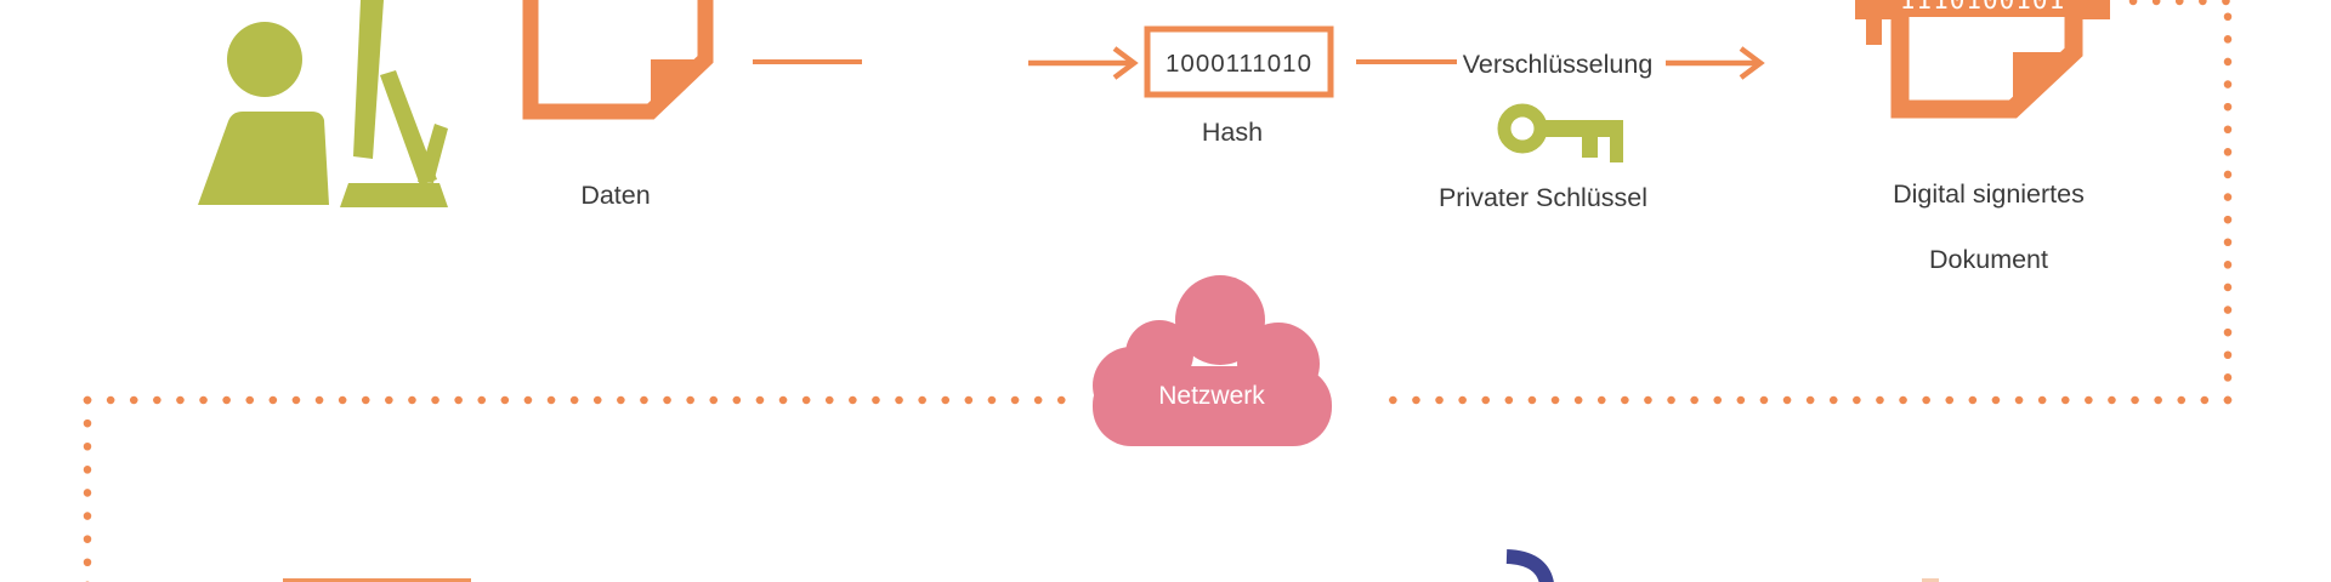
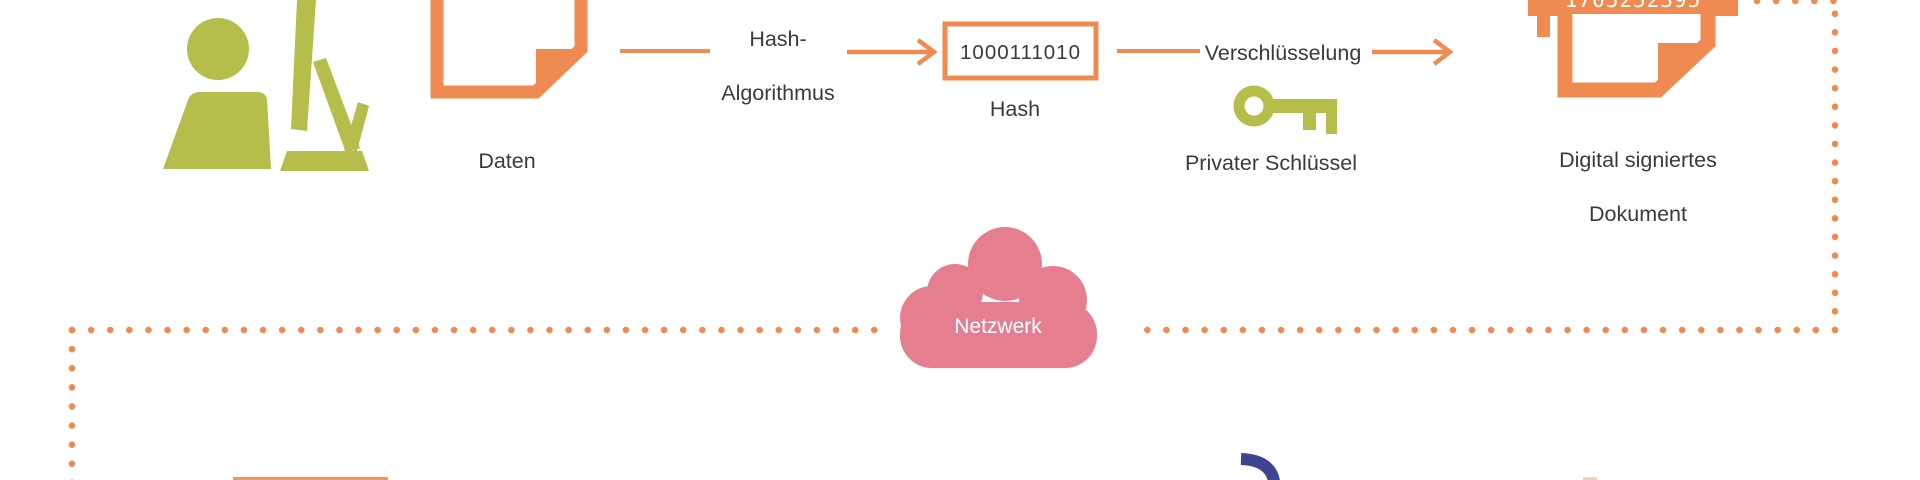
  Daten
+ Hash-
+ Algorithmus
  1000111010
  Hash
  Verschlüsselung
  Privater Schlüssel
  Digital signiertes
  Dokument
  Netzwerk
- 1110100101
+ 1705252395
